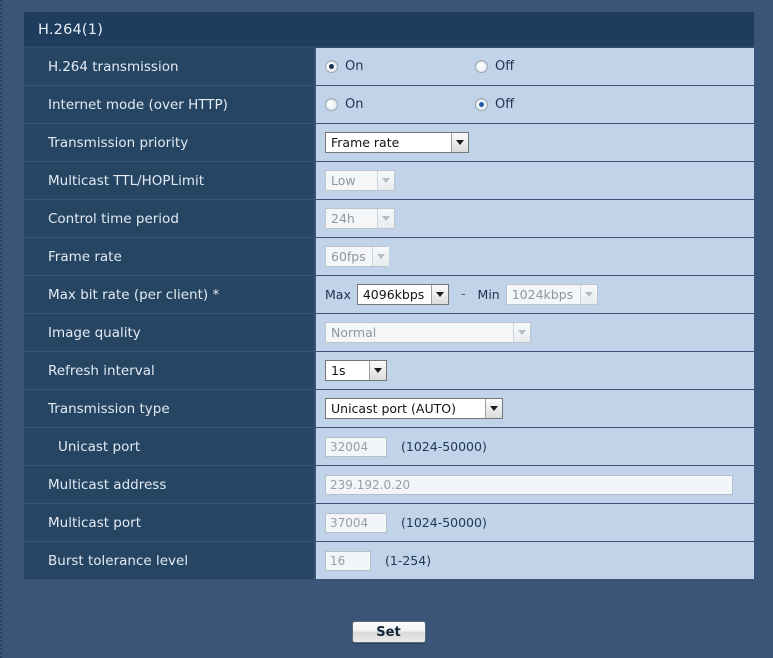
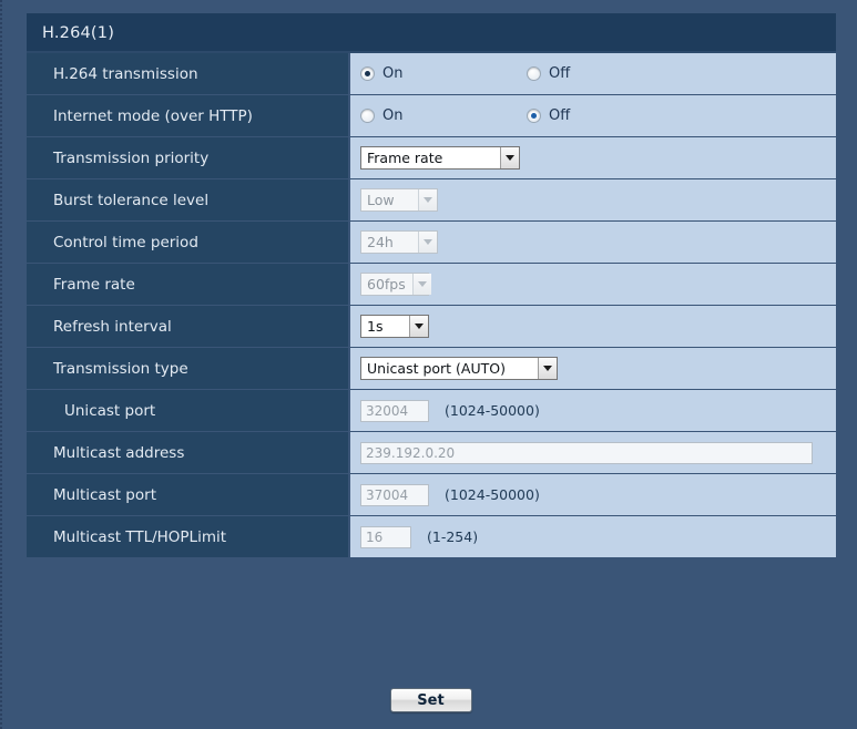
  H.264(1)
  H.264 transmission
  On
  Off
  Internet mode (over HTTP)
  On
  Off
  Transmission priority
  Frame rate
- Multicast TTL/HOPLimit
+ Burst tolerance level
  Low
  Control time period
  24h
  Frame rate
  60fps
- Max bit rate (per client) *
- Max
- 4096kbps
- -
- Min
- 1024kbps
- Image quality
- Normal
  Refresh interval
  1s
  Transmission type
  Unicast port (AUTO)
  Unicast port
  32004
  (1024-50000)
  Multicast address
  239.192.0.20
  Multicast port
  37004
  (1024-50000)
- Burst tolerance level
+ Multicast TTL/HOPLimit
  16
  (1-254)
  Set
